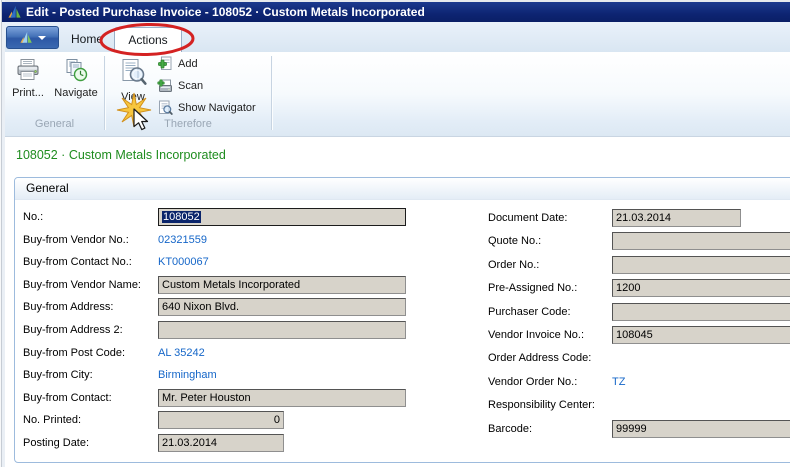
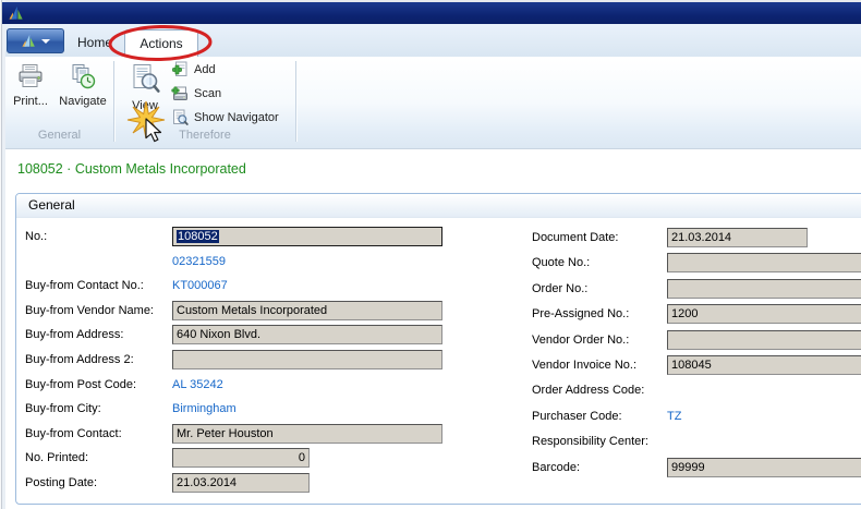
- Edit - Posted Purchase Invoice - 108052 · Custom Metals Incorporated
  Home
  Actions
  Print...
  Navigate
  Viw
  Add
  Scan
  Show Navigator
  General
  Therefore
  108052 · Custom Metals Incorporated
  General
  No.:
  108052
- Buy-from Vendor No.:
  02321559
  Buy-from Contact No.:
  KT000067
  Buy-from Vendor Name:
  Custom Metals Incorporated
  Buy-from Address:
  640 Nixon Blvd.
  Buy-from Address 2:
  Buy-from Post Code:
  AL 35242
  Buy-from City:
  Birmingham
  Buy-from Contact:
  Mr. Peter Houston
  No. Printed:
  0
  Posting Date:
  21.03.2014
  Document Date:
  21.03.2014
  Quote No.:
  Order No.:
  Pre-Assigned No.:
  1200
- Purchaser Code:
+ Vendor Order No.:
  Vendor Invoice No.:
  108045
  Order Address Code:
- Vendor Order No.:
+ Purchaser Code:
  TZ
  Responsibility Center:
  Barcode:
  99999
